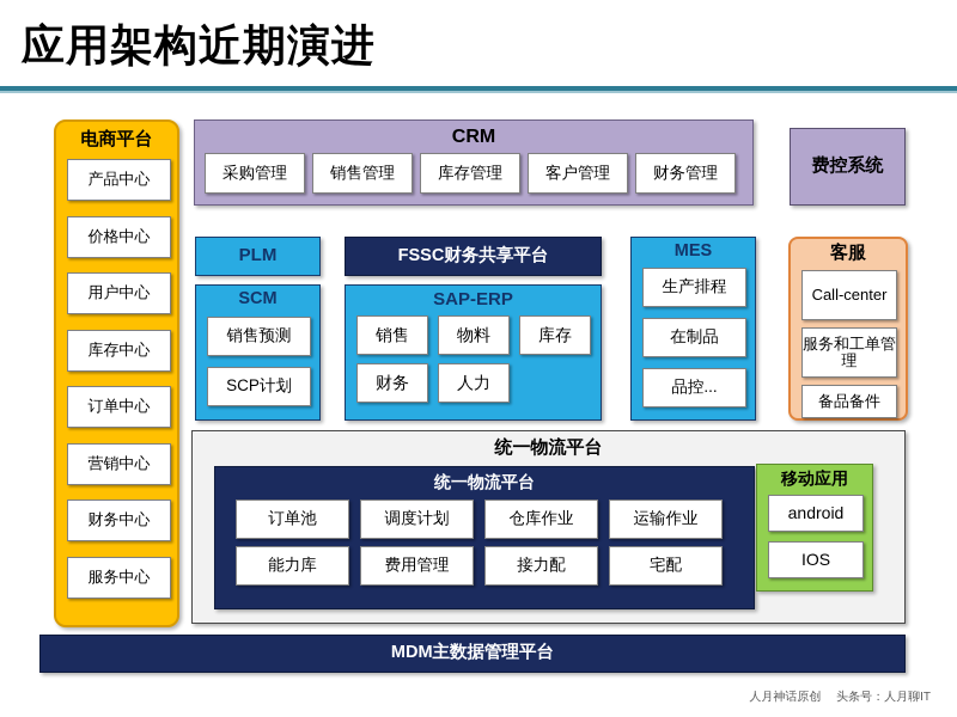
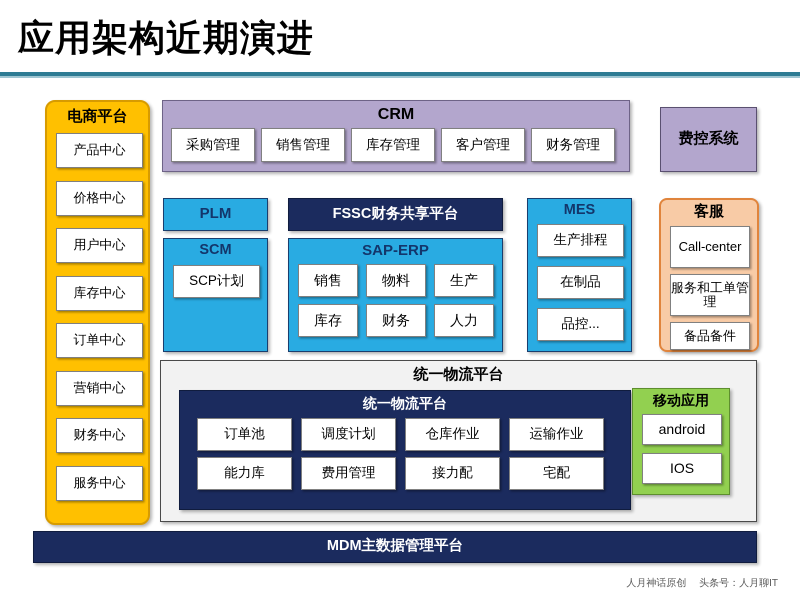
  应用架构近期演进
  电商平台
  产品中心
  价格中心
  用户中心
  库存中心
  订单中心
  营销中心
  财务中心
  服务中心
  CRM
  采购管理
  销售管理
  库存管理
  客户管理
  财务管理
  费控系统
  PLM
  FSSC财务共享平台
  SCM
- 销售预测
  SCP计划
  SAP-ERP
  销售
  物料
+ 生产
  库存
  财务
  人力
  MES
  生产排程
  在制品
  品控...
  客服
  Call-center
  服务和工单管理
  备品备件
  统一物流平台
  统一物流平台
  订单池
  调度计划
  仓库作业
  运输作业
  能力库
  费用管理
  接力配
  宅配
  移动应用
  android
  IOS
  MDM主数据管理平台
  人月神话原创 头条号：人月聊IT
